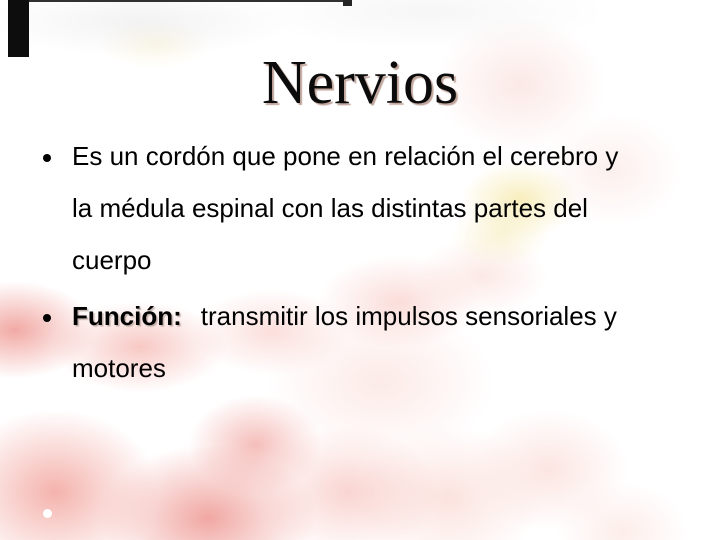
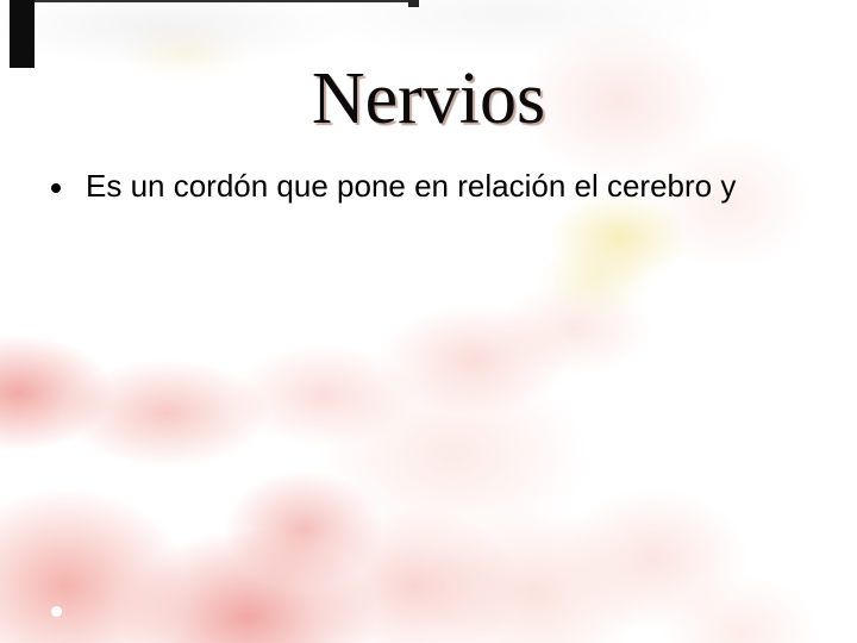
  Nervios
  Es un cordón que pone en relación el cerebro y
- la médula espinal con las distintas partes del
- cuerpo
- Función: transmitir los impulsos sensoriales y
- motores
